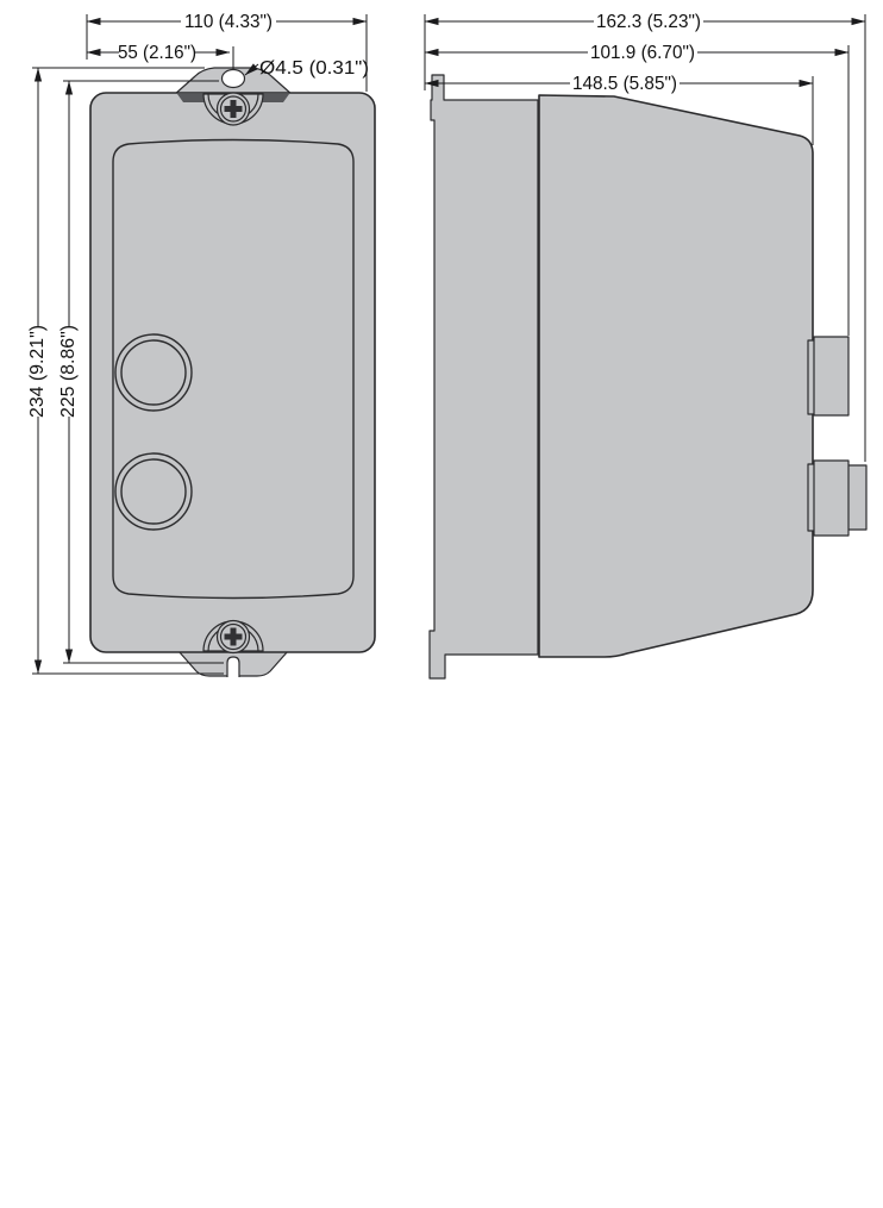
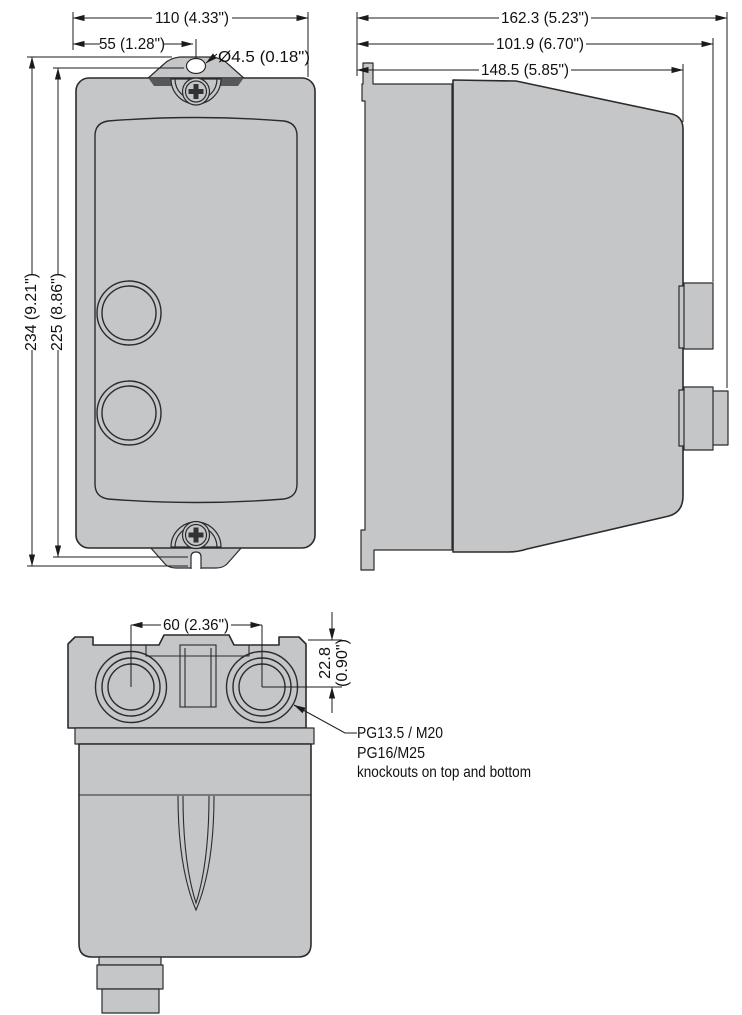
  110 (4.33")
- 55 (2.16")
+ 55 (1.28")
- Ø4.5 (0.31")
+ Ø4.5 (0.18")
  162.3 (5.23")
  101.9 (6.70")
  148.5 (5.85")
+ 60 (2.36")
+ PG13.5 / M20
+ PG16/M25
+ knockouts on top and bottom
